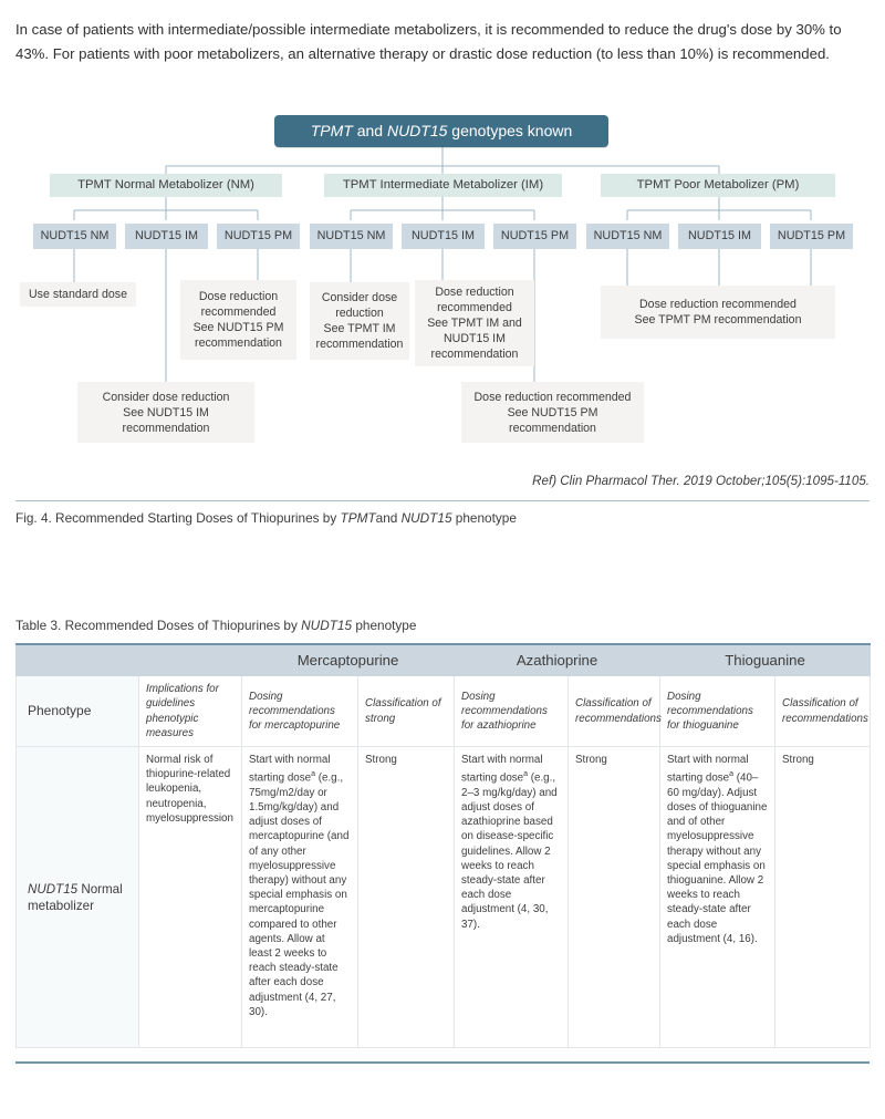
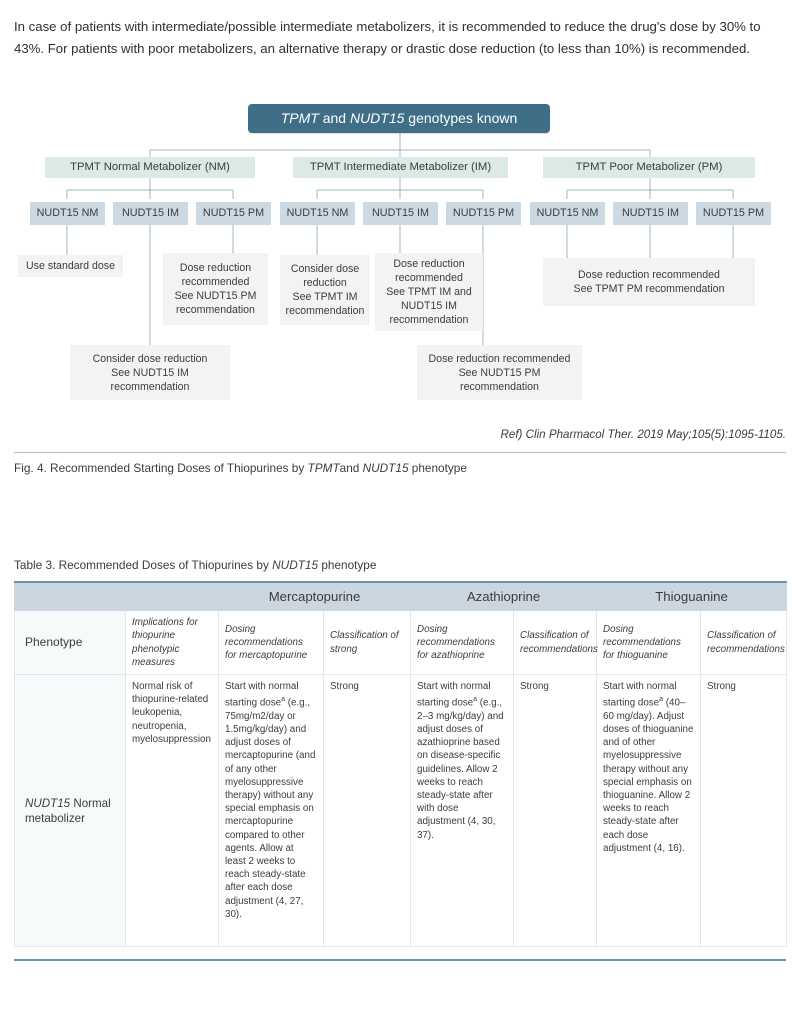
  In case of patients with intermediate/possible intermediate metabolizers, it is recommended to reduce the drug's dose by 30% to 43%. For patients with poor metabolizers, an alternative therapy or drastic dose reduction (to less than 10%) is recommended.
  TPMT and NUDT15 genotypes known
  TPMT Normal Metabolizer (NM)
  TPMT Intermediate Metabolizer (IM)
  TPMT Poor Metabolizer (PM)
  NUDT15 NM
  NUDT15 IM
  NUDT15 PM
  NUDT15 NM
  NUDT15 IM
  NUDT15 PM
  NUDT15 NM
  NUDT15 IM
  NUDT15 PM
  Use standard dose
  Dose reduction recommended
  See NUDT15 PM recommendation
  Consider dose reduction
  See NUDT15 IM recommendation
  Consider dose reduction
  See TPMT IM recommendation
  Dose reduction recommended
  See TPMT IM and NUDT15 IM recommendation
  Dose reduction recommended
  See NUDT15 PM recommendation
  Dose reduction recommended
  See TPMT PM recommendation
- Ref) Clin Pharmacol Ther. 2019 October;105(5):1095-1105.
+ Ref) Clin Pharmacol Ther. 2019 May;105(5):1095-1105.
  Fig. 4. Recommended Starting Doses of Thiopurines by TPMTand NUDT15 phenotype
  Table 3. Recommended Doses of Thiopurines by NUDT15 phenotype
  	Mercaptopurine	Azathioprine	Thioguanine
- Phenotype	Implications for guidelines phenotypic measures	Dosing recommendations for mercaptopurine	Classification of strong	Dosing recommendations for azathioprine	Classification of recommendations	Dosing recommendations for thioguanine	Classification of recommendations
+ Phenotype	Implications for thiopurine phenotypic measures	Dosing recommendations for mercaptopurine	Classification of strong	Dosing recommendations for azathioprine	Classification of recommendations	Dosing recommendations for thioguanine	Classification of recommendations
- NUDT15 Normal metabolizer	Normal risk of thiopurine-related leukopenia, neutropenia, myelosuppression	Start with normal starting dose (e.g., 75mg/m2/day or 1.5mg/kg/day) and adjust doses of mercaptopurine (and of any other myelosuppressive therapy) without any special emphasis on mercaptopurine compared to other agents. Allow at least 2 weeks to reach steady-state after each dose adjustment (4, 27, 30).	Strong	Start with normal starting dose (e.g., 2–3 mg/kg/day) and adjust doses of azathioprine based on disease-specific guidelines. Allow 2 weeks to reach steady-state after each dose adjustment (4, 30, 37).	Strong	Start with normal starting dose (40–60 mg/day). Adjust doses of thioguanine and of other myelosuppressive therapy without any special emphasis on thioguanine. Allow 2 weeks to reach steady-state after each dose adjustment (4, 16).	Strong
+ NUDT15 Normal metabolizer	Normal risk of thiopurine-related leukopenia, neutropenia, myelosuppression	Start with normal starting dose (e.g., 75mg/m2/day or 1.5mg/kg/day) and adjust doses of mercaptopurine (and of any other myelosuppressive therapy) without any special emphasis on mercaptopurine compared to other agents. Allow at least 2 weeks to reach steady-state after each dose adjustment (4, 27, 30).	Strong	Start with normal starting dose (e.g., 2–3 mg/kg/day) and adjust doses of azathioprine based on disease-specific guidelines. Allow 2 weeks to reach steady-state after with dose adjustment (4, 30, 37).	Strong	Start with normal starting dose (40–60 mg/day). Adjust doses of thioguanine and of other myelosuppressive therapy without any special emphasis on thioguanine. Allow 2 weeks to reach steady-state after each dose adjustment (4, 16).	Strong
